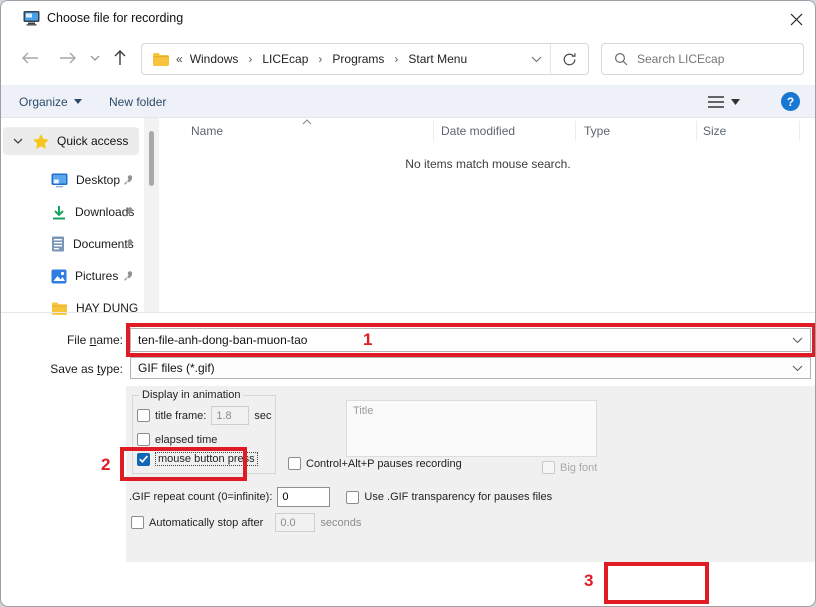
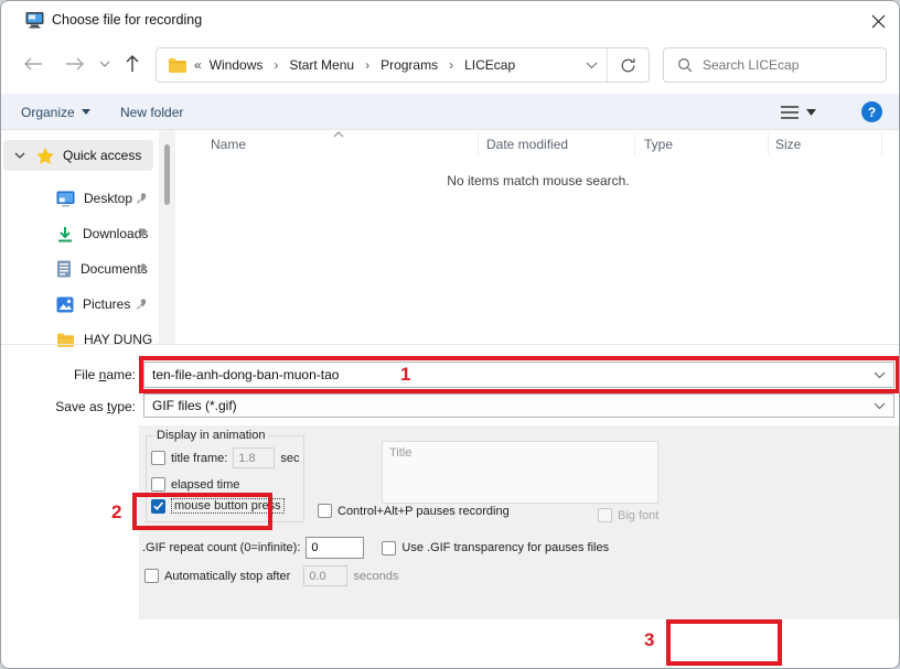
  Choose file for recording
  «
  Windows
  ›
- LICEcap
+ Start Menu
  ›
  Programs
  ›
- Start Menu
+ LICEcap
  Search LICEcap
  Organize
  New folder
  ?
  Quick access
  Desktop
  Download
  Document
  Pictures
  HAY DUNG
  Name
  Date modified
  Type
  Size
  No items match mouse search.
  File name:
  ten-file-anh-dong-ban-muon-tao
  Save as type:
  GIF files (*.gif)
  Display in animation
  title frame:
  1.8
  sec
  elapsed time
  mouse button press
  Title
  Control+Alt+P pauses recording
  Big font
  .GIF repeat count (0=infinite):
  0
  Use .GIF transparency for pauses files
  Automatically stop after
  0.0
  seconds
  1
  2
  3
